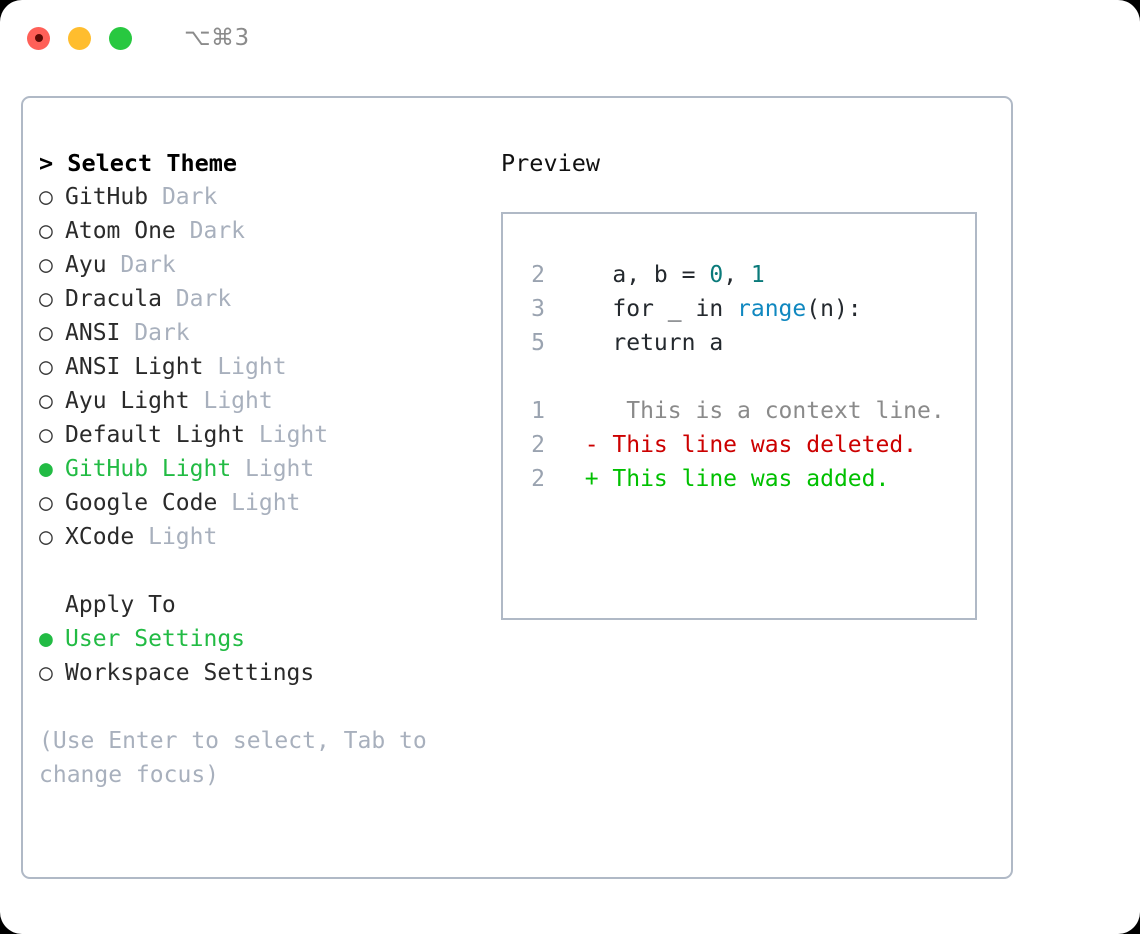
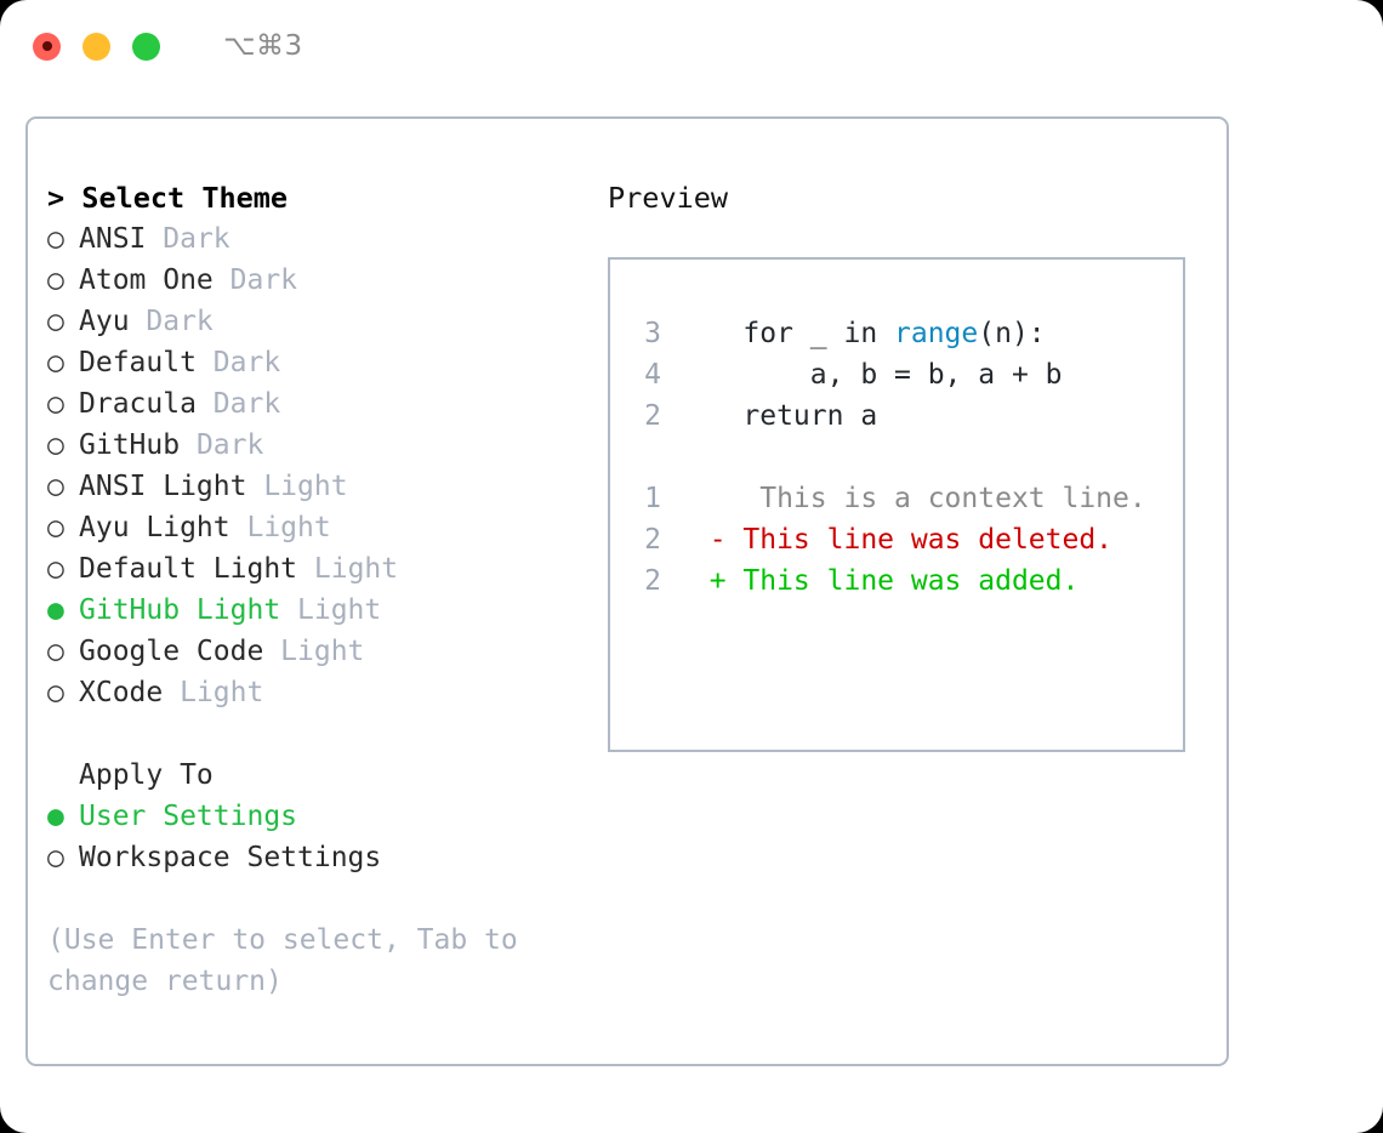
  ⌥⌘3
  > Select Theme
- ○ GitHub Dark
+ ○ ANSI Dark
  ○ Atom One Dark
  ○ Ayu Dark
+ ○ Default Dark
  ○ Dracula Dark
- ○ ANSI Dark
+ ○ GitHub Dark
  ○ ANSI Light Light
  ○ Ayu Light Light
  ○ Default Light Light
  ● GitHub Light Light
  ○ Google Code Light
  ○ XCode Light
  Apply To
  ● User Settings
  ○ Workspace Settings
- (Use Enter to select, Tab to change focus)
+ (Use Enter to select, Tab to change return)
  Preview
- 2 a, b = 0, 1
  3 for _ in range(n):
+ 4 a, b = b, a + b
- 5 return a
+ 2 return a
  1 This is a context line.
  2 - This line was deleted.
  2 + This line was added.
